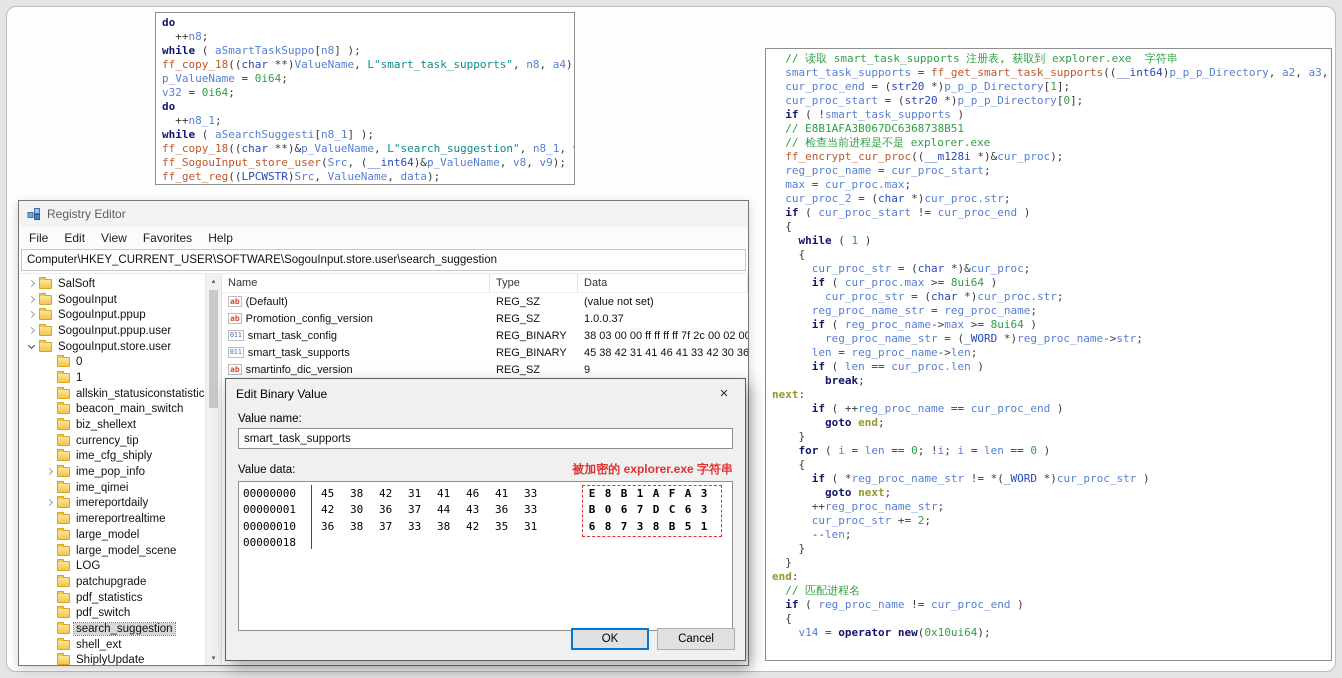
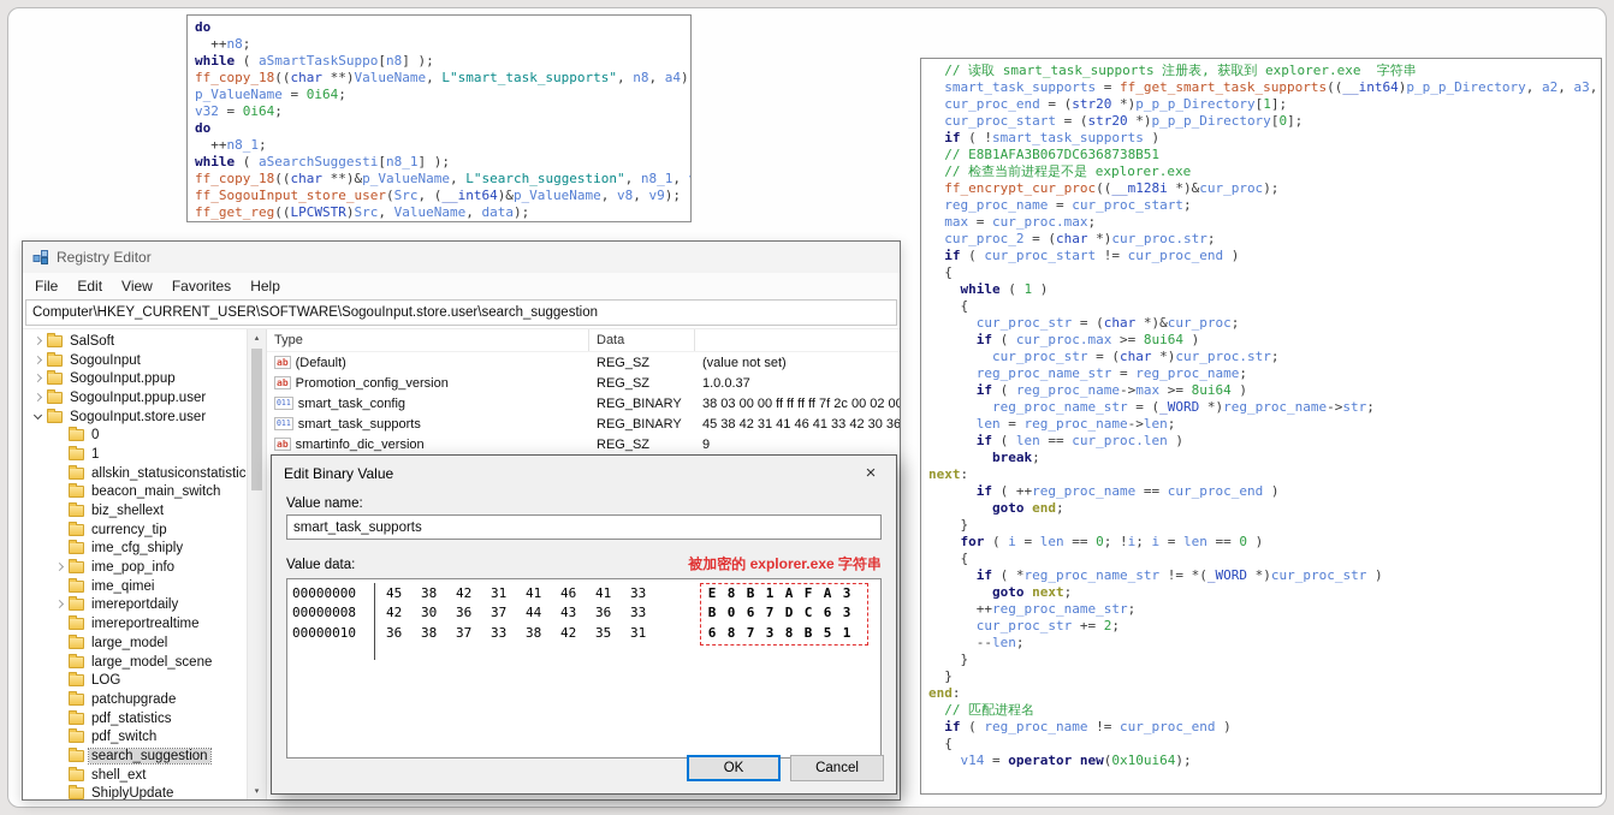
  do
  ++n8;
  while ( aSmartTaskSuppo[n8] );
  ff_copy_18((char **)ValueName, L"smart_task_supports", n8, a4)
  p_ValueName = 0i64;
  v32 = 0i64;
  do
  ++n8_1;
  while ( aSearchSuggesti[n8_1] );
  ff_copy_18((char **)&p_ValueName, L"search_suggestion", n8_1,
  ff_SogouInput_store_user(Src, (__int64)&p_ValueName, v8, v9);
  ff_get_reg((LPCWSTR)Src, ValueName, data);
  // 读取 smart_task_supports 注册表, 获取到 explorer.exe 字符串
  smart_task_supports = ff_get_smart_task_supports((__int64)p_p_p_Directory, a2, a3,
  cur_proc_end = (str20 *)p_p_p_Directory[1];
  cur_proc_start = (str20 *)p_p_p_Directory[0];
  if ( !smart_task_supports )
  // E8B1AFA3B067DC6368738B51
  // 检查当前进程是不是 explorer.exe
  ff_encrypt_cur_proc((__m128i *)&cur_proc);
  reg_proc_name = cur_proc_start;
  max = cur_proc.max;
  cur_proc_2 = (char *)cur_proc.str;
  if ( cur_proc_start != cur_proc_end )
  {
  while ( 1 )
  {
  cur_proc_str = (char *)&cur_proc;
  if ( cur_proc.max >= 8ui64 )
  cur_proc_str = (char *)cur_proc.str;
  reg_proc_name_str = reg_proc_name;
  if ( reg_proc_name->max >= 8ui64 )
  reg_proc_name_str = (_WORD *)reg_proc_name->str;
  len = reg_proc_name->len;
  if ( len == cur_proc.len )
  break;
  next:
  if ( ++reg_proc_name == cur_proc_end )
  goto end;
  }
  for ( i = len == 0; !i; i = len == 0 )
  {
  if ( *reg_proc_name_str != *(_WORD *)cur_proc_str )
  goto next;
  ++reg_proc_name_str;
  cur_proc_str += 2;
  --len;
  }
  }
  end:
  // 匹配进程名
  if ( reg_proc_name != cur_proc_end )
  {
  v14 = operator new(0x10ui64);
  Registry Editor
  File
  Edit
  View
  Favorites
  Help
  Computer\HKEY_CURRENT_USER\SOFTWARE\SogouInput.store.user\search_suggestion
  SalSoft
  SogouInput
  SogouInput.ppup
  SogouInput.ppup.user
  SogouInput.store.user
  0
  1
  allskin_statusiconstatistic
  beacon_main_switch
  biz_shellext
  currency_tip
  ime_cfg_shiply
  ime_pop_info
  ime_qimei
  imereportdaily
  imereportrealtime
  large_model
  large_model_scene
  LOG
  patchupgrade
  pdf_statistics
  pdf_switch
  search_suggestion
  shell_ext
  ShiplyUpdate
- Name
  Type
  Data
  ab
  (Default)
  REG_SZ
  (value not set)
  ab
  Promotion_config_version
  REG_SZ
  1.0.0.37
  011
  smart_task_config
  REG_BINARY
  011
  smart_task_supports
  REG_BINARY
  ab
  smartinfo_dic_version
  REG_SZ
  9
  Edit Binary Value
  ×
  Value name:
  smart_task_supports
  Value data:
  被加密的 explorer.exe 字符串
  00000000
  45
  38
  42
  31
  41
  46
  41
  33
  E
  8
  B
  1
  A
  F
  A
  3
- 00000001
+ 00000008
  42
  30
  36
  37
  44
  43
  36
  33
  B
  0
  6
  7
  D
  C
  6
  3
  00000010
  36
  38
  37
  33
  38
  42
  35
  31
  6
  8
  7
  3
  8
  B
  5
  1
- 00000018
  OK
  Cancel
